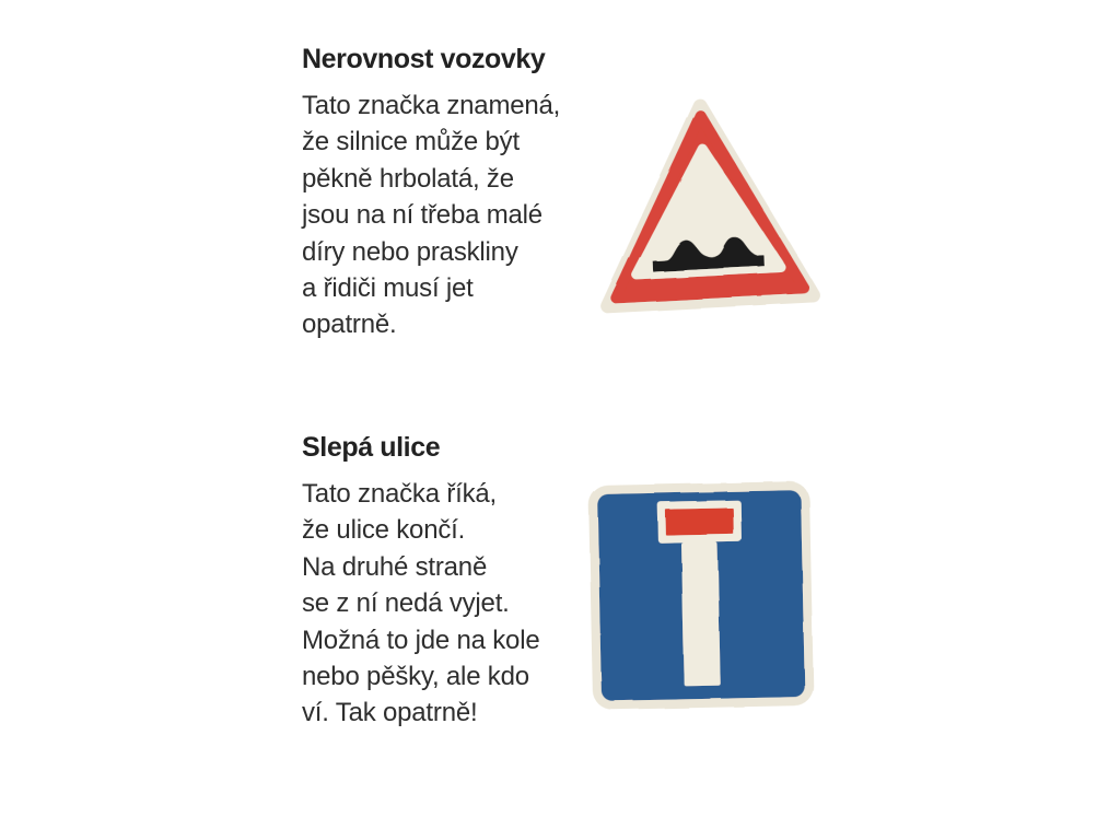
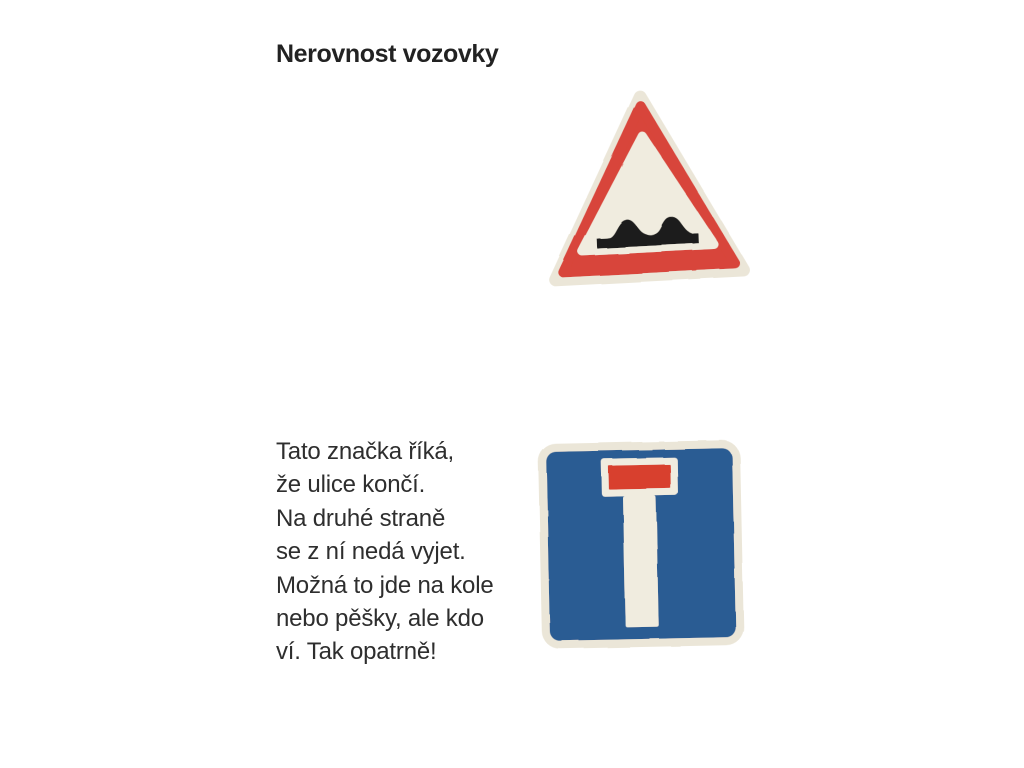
  Nerovnost vozovky
- Tato značka znamená,
- že silnice může být
- pěkně hrbolatá, že
- jsou na ní třeba malé
- díry nebo praskliny
- a řidiči musí jet
- opatrně.
- Slepá ulice
  Tato značka říká,
  že ulice končí.
  Na druhé straně
  se z ní nedá vyjet.
  Možná to jde na kole
  nebo pěšky, ale kdo
  ví. Tak opatrně!
